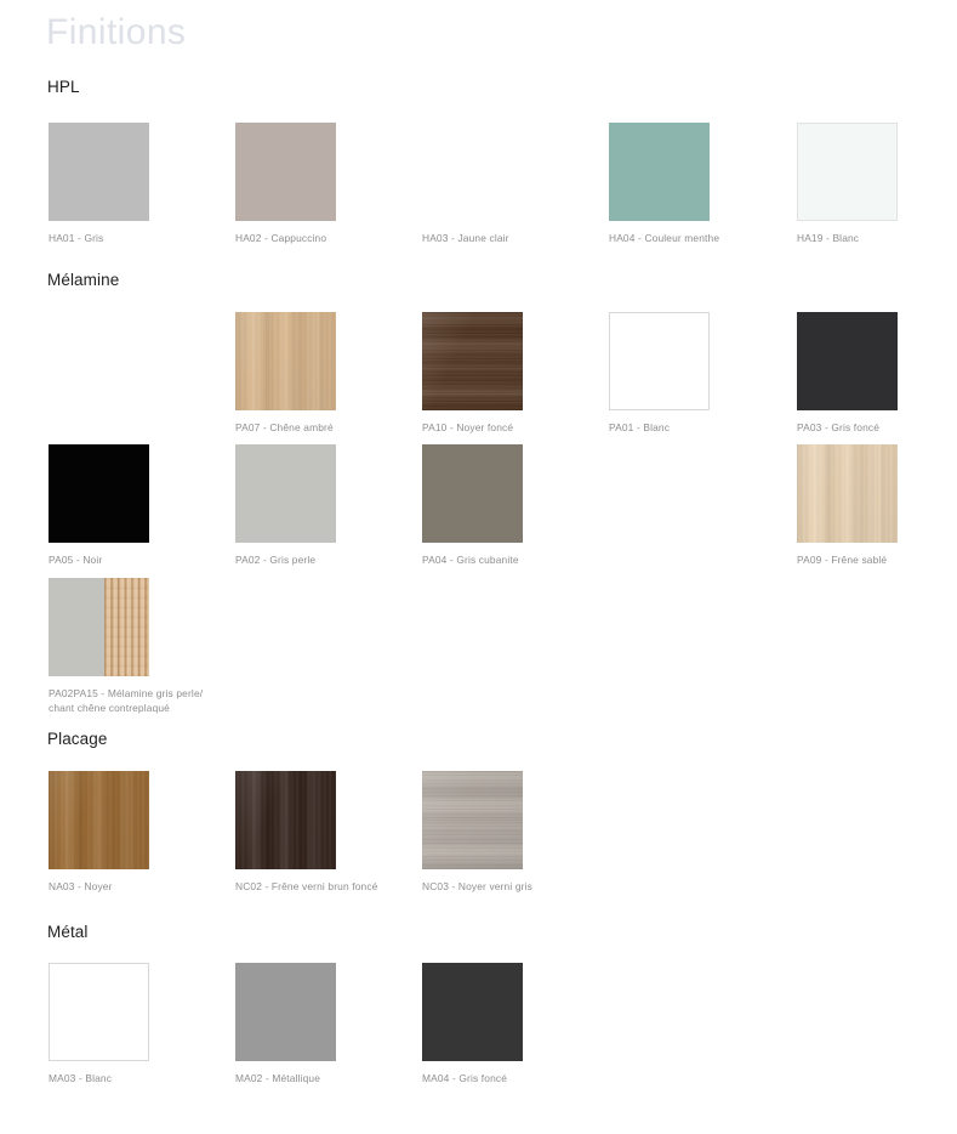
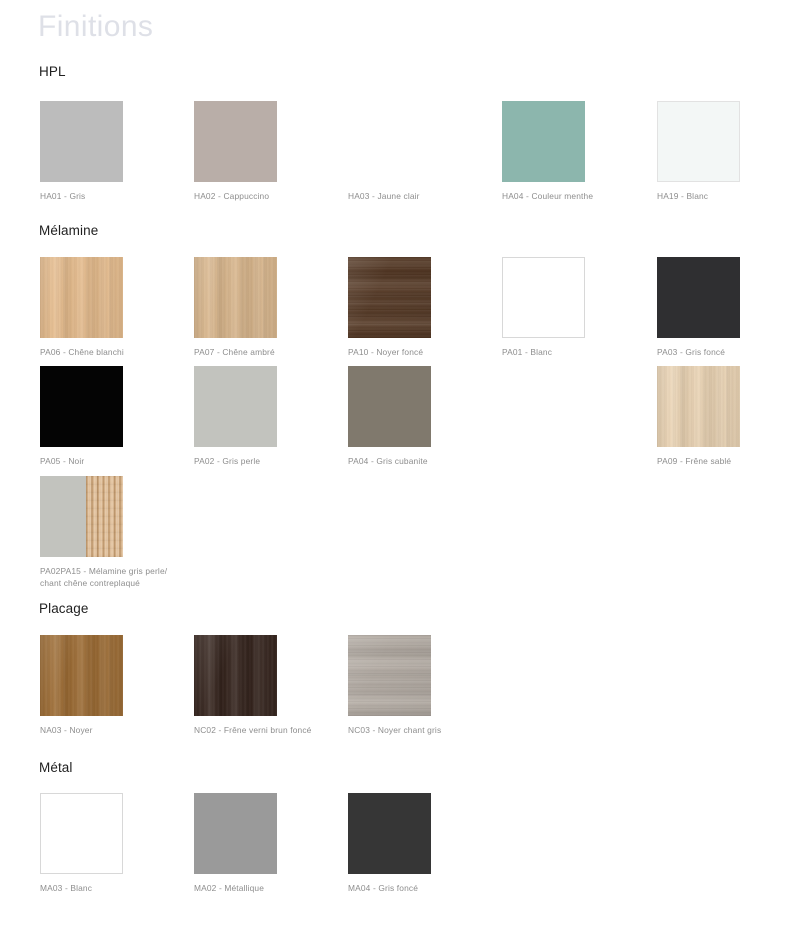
  Finitions
  HPL
  HA01 - Gris
  HA02 - Cappuccino
  HA03 - Jaune clair
  HA04 - Couleur menthe
  HA19 - Blanc
  Mélamine
+ PA06 - Chêne blanchi
  PA07 - Chêne ambré
  PA10 - Noyer foncé
  PA01 - Blanc
  PA03 - Gris foncé
  PA05 - Noir
  PA02 - Gris perle
  PA04 - Gris cubanite
  PA09 - Frêne sablé
  PA02PA15 - Mélamine gris perle/ chant chêne contreplaqué
  Placage
  NA03 - Noyer
  NC02 - Frêne verni brun foncé
- NC03 - Noyer verni gris
+ NC03 - Noyer chant gris
  Métal
  MA03 - Blanc
  MA02 - Métallique
  MA04 - Gris foncé
